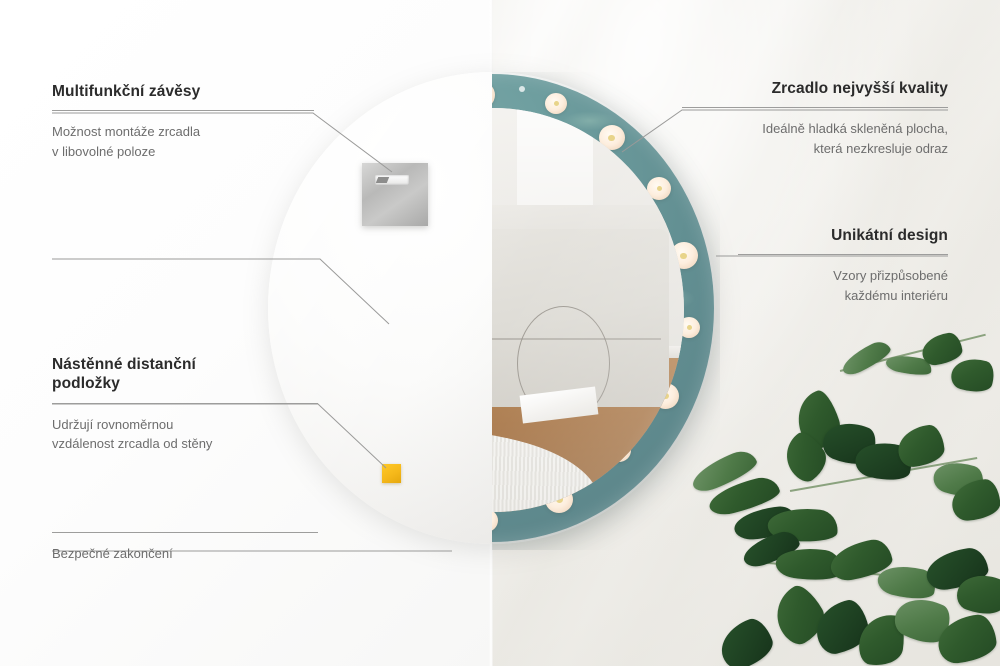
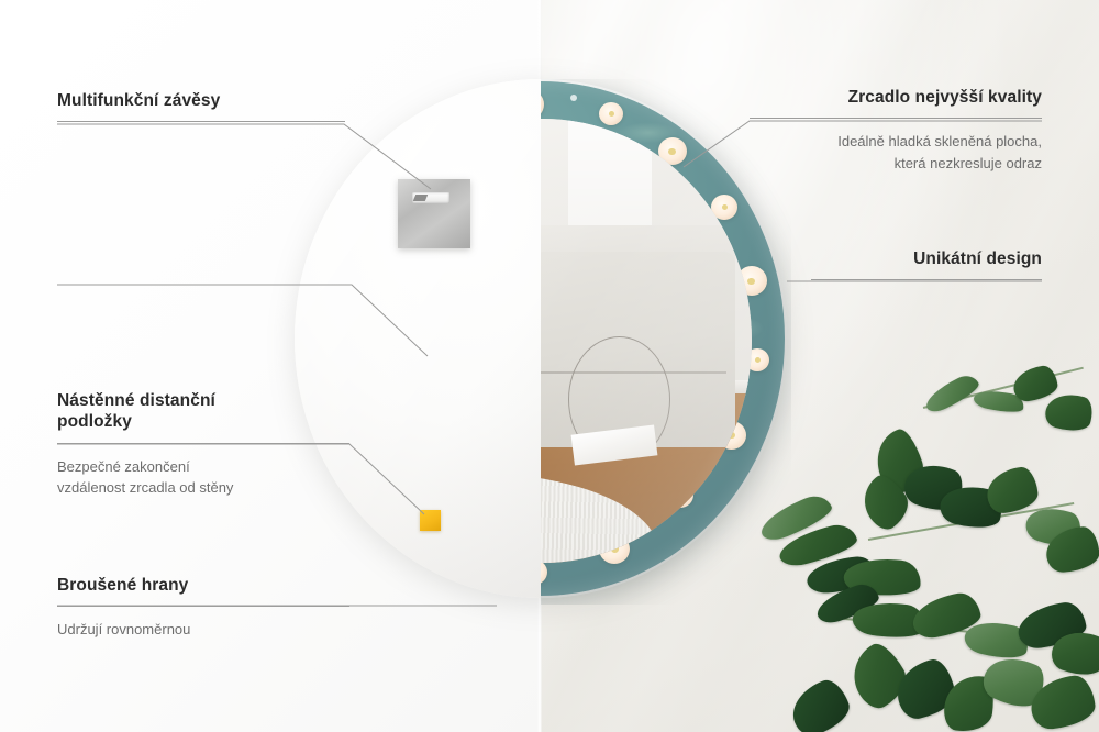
  Multifunkční závěsy
- Možnost montáže zrcadla
- v libovolné poloze
  Nástěnné distanční
  podložky
- Udržují rovnoměrnou
+ Bezpečné zakončení
  vzdálenost zrcadla od stěny
+ Broušené hrany
- Bezpečné zakončení
+ Udržují rovnoměrnou
  Zrcadlo nejvyšší kvality
  Ideálně hladká skleněná plocha,
  která nezkresluje odraz
  Unikátní design
- Vzory přizpůsobené
- každému interiéru
